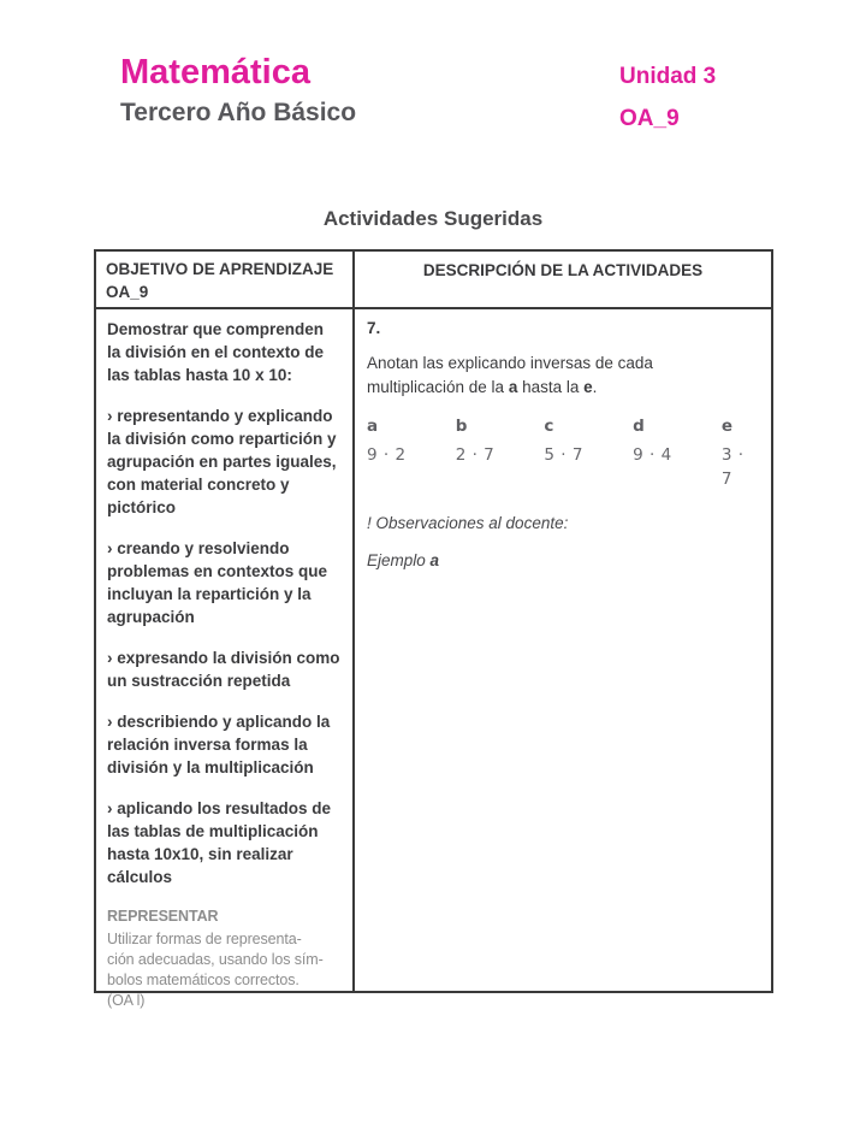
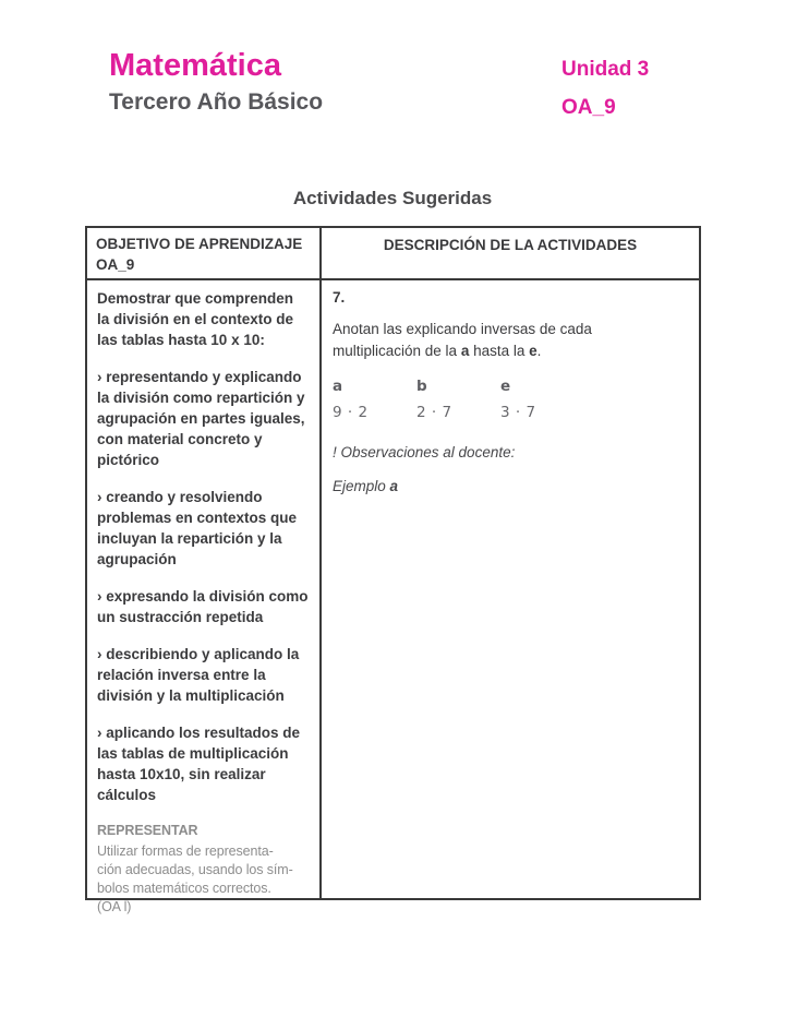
  Matemática
  Tercero Año Básico
  Unidad 3
  OA_9
  Actividades Sugeridas
  OBJETIVO DE APRENDIZAJE
  OA_9
  Demostrar que comprenden la división en el contexto de las tablas hasta 10 x 10:
  › representando y explicando la división como repartición y agrupación en partes iguales, con material concreto y pictórico
  › creando y resolviendo problemas en contextos que incluyan la repartición y la agrupación
  › expresando la división como un sustracción repetida
- › describiendo y aplicando la relación inversa formas la división y la multiplicación
+ › describiendo y aplicando la relación inversa entre la división y la multiplicación
  › aplicando los resultados de las tablas de multiplicación hasta 10x10, sin realizar cálculos
  REPRESENTAR
  Utilizar formas de representa-
  ción adecuadas, usando los sím-
  bolos matemáticos correctos.
  (OA l)
  DESCRIPCIÓN DE LA ACTIVIDADES
  7.
  Anotan las explicando inversas de cada multiplicación de la a hasta la e.
  a
  9 · 2
  b
  2 · 7
- c
- 5 · 7
- d
- 9 · 4
  e
  3 · 7
  ! Observaciones al docente:
  Ejemplo a
